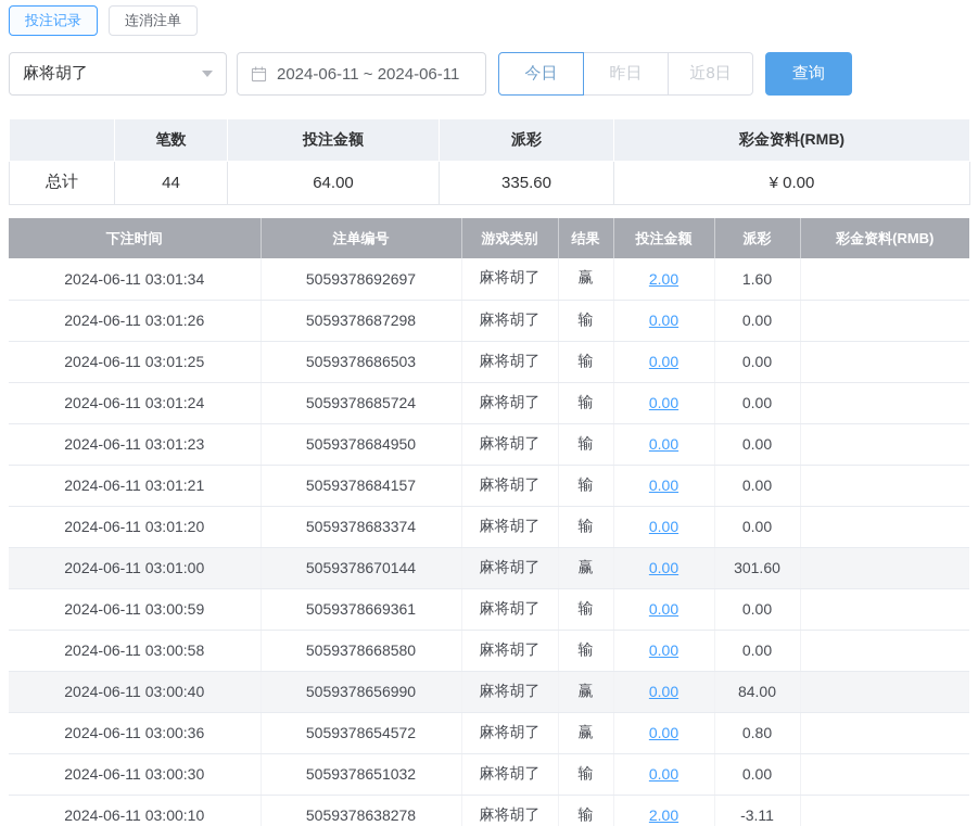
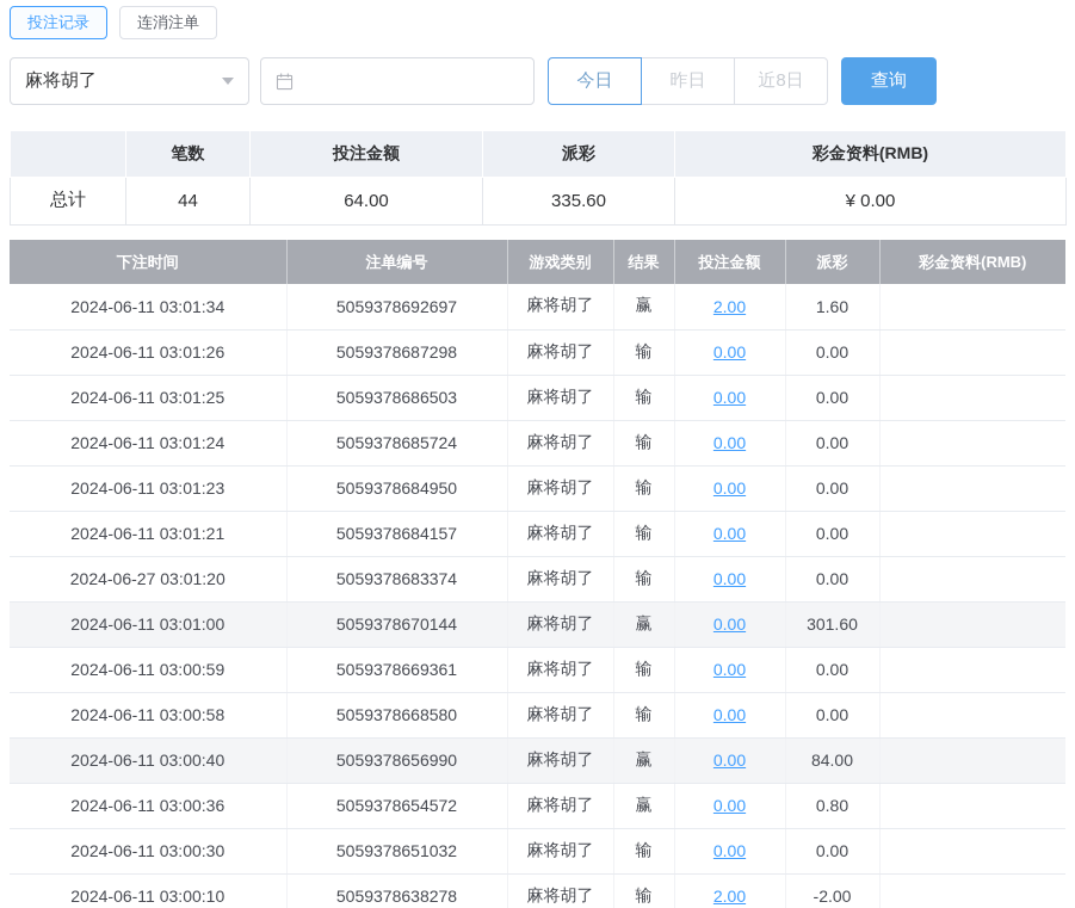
  投注记录
  连消注单
  麻将胡了
- 2024-06-11 ~ 2024-06-11
  今日
  昨日
  近8日
  查询
  	笔数	投注金额	派彩	彩金资料(RMB)
  总计	44	64.00	335.60	¥ 0.00
  下注时间	注单编号	游戏类别	结果	投注金额	派彩	彩金资料(RMB)
  2024-06-11 03:01:34	5059378692697	麻将胡了	赢	2.00	1.60
  2024-06-11 03:01:26	5059378687298	麻将胡了	输	0.00	0.00
  2024-06-11 03:01:25	5059378686503	麻将胡了	输	0.00	0.00
  2024-06-11 03:01:24	5059378685724	麻将胡了	输	0.00	0.00
  2024-06-11 03:01:23	5059378684950	麻将胡了	输	0.00	0.00
  2024-06-11 03:01:21	5059378684157	麻将胡了	输	0.00	0.00
- 2024-06-11 03:01:20	5059378683374	麻将胡了	输	0.00	0.00
+ 2024-06-27 03:01:20	5059378683374	麻将胡了	输	0.00	0.00
  2024-06-11 03:01:00	5059378670144	麻将胡了	赢	0.00	301.60
  2024-06-11 03:00:59	5059378669361	麻将胡了	输	0.00	0.00
  2024-06-11 03:00:58	5059378668580	麻将胡了	输	0.00	0.00
  2024-06-11 03:00:40	5059378656990	麻将胡了	赢	0.00	84.00
  2024-06-11 03:00:36	5059378654572	麻将胡了	赢	0.00	0.80
  2024-06-11 03:00:30	5059378651032	麻将胡了	输	0.00	0.00
- 2024-06-11 03:00:10	5059378638278	麻将胡了	输	2.00	-3.11
+ 2024-06-11 03:00:10	5059378638278	麻将胡了	输	2.00	-2.00
